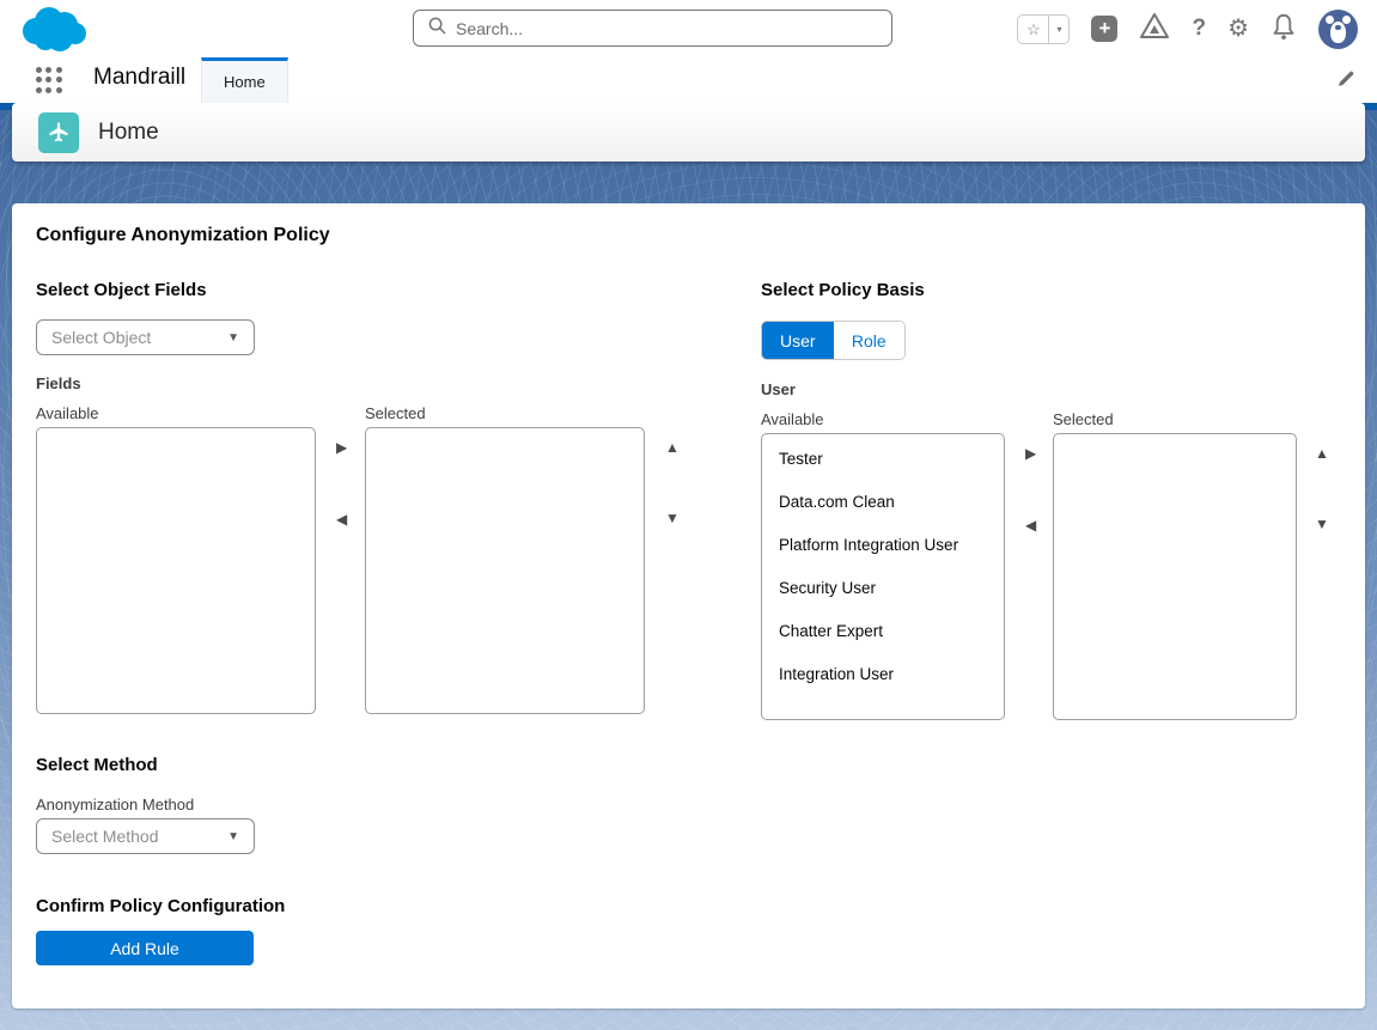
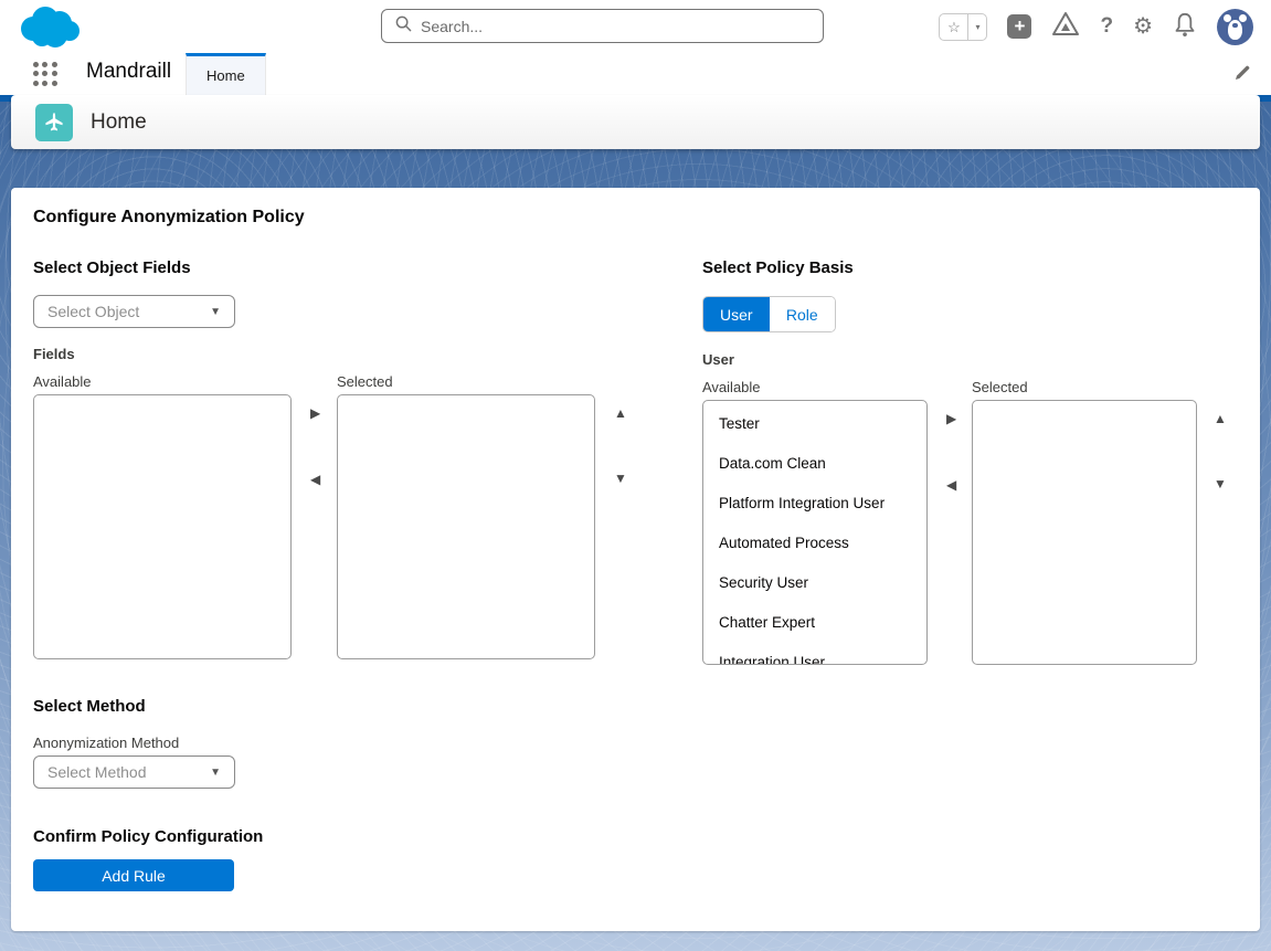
  Search...
  ☆
  ▾
  +
  ?
  ⚙
  Mandraill
  Home
  Home
  Configure Anonymization Policy
  Select Object Fields
  Select Object
  ▼
  Fields
  Available
  Selected
  ▶
  ◀
  ▲
  ▼
  Select Policy Basis
  User
  Role
  User
  Available
  Selected
  Tester
  Data.com Clean
  Platform Integration User
+ Automated Process
  Security User
  Chatter Expert
  Integration User
  ▶
  ◀
  ▲
  ▼
  Select Method
  Anonymization Method
  Select Method
  ▼
  Confirm Policy Configuration
  Add Rule
